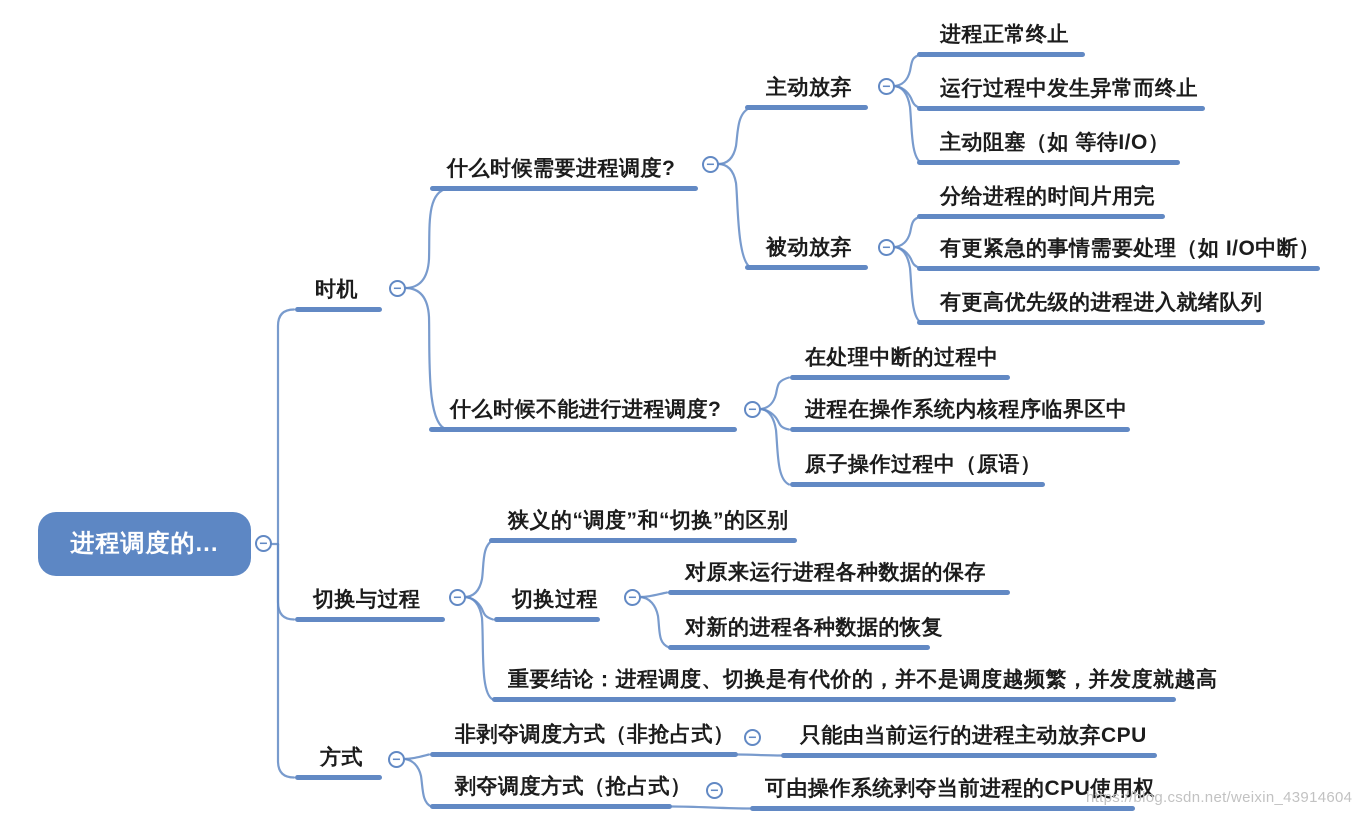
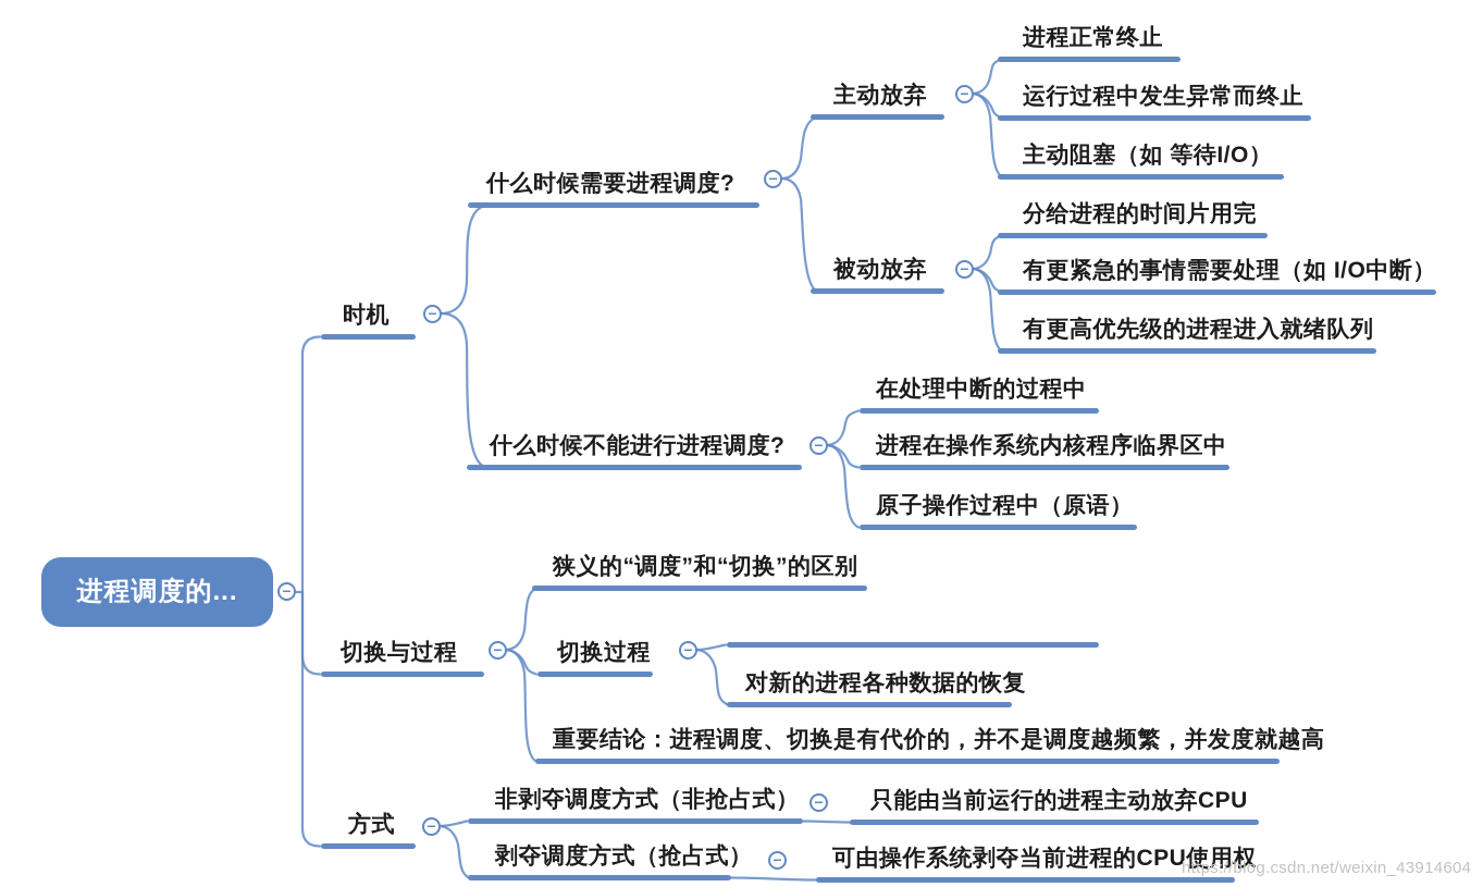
  进程调度的...
  时机
  什么时候需要进程调度?
  主动放弃
  进程正常终止
  运行过程中发生异常而终止
  主动阻塞（如 等待I/O）
  被动放弃
  分给进程的时间片用完
  有更紧急的事情需要处理（如 I/O中断）
  有更高优先级的进程进入就绪队列
  什么时候不能进行进程调度?
  在处理中断的过程中
  进程在操作系统内核程序临界区中
  原子操作过程中（原语）
  切换与过程
  狭义的“调度”和“切换”的区别
  切换过程
- 对原来运行进程各种数据的保存
  对新的进程各种数据的恢复
  重要结论：进程调度、切换是有代价的，并不是调度越频繁，并发度就越高
  方式
  非剥夺调度方式（非抢占式）
  只能由当前运行的进程主动放弃CPU
  剥夺调度方式（抢占式）
  可由操作系统剥夺当前进程的CPU使用权
  −
  −
  −
  −
  −
  −
  −
  −
  −
  −
  −
  https://blog.csdn.net/weixin_43914604
